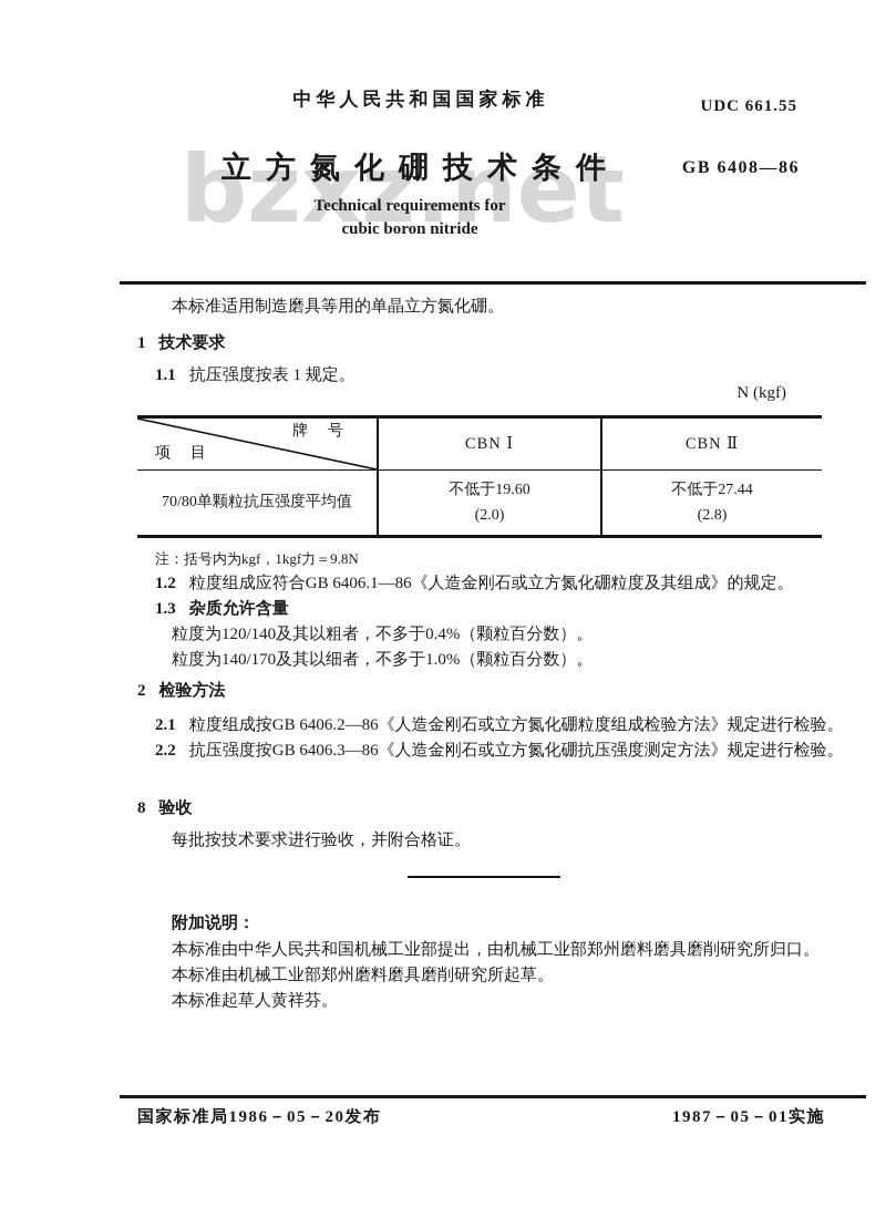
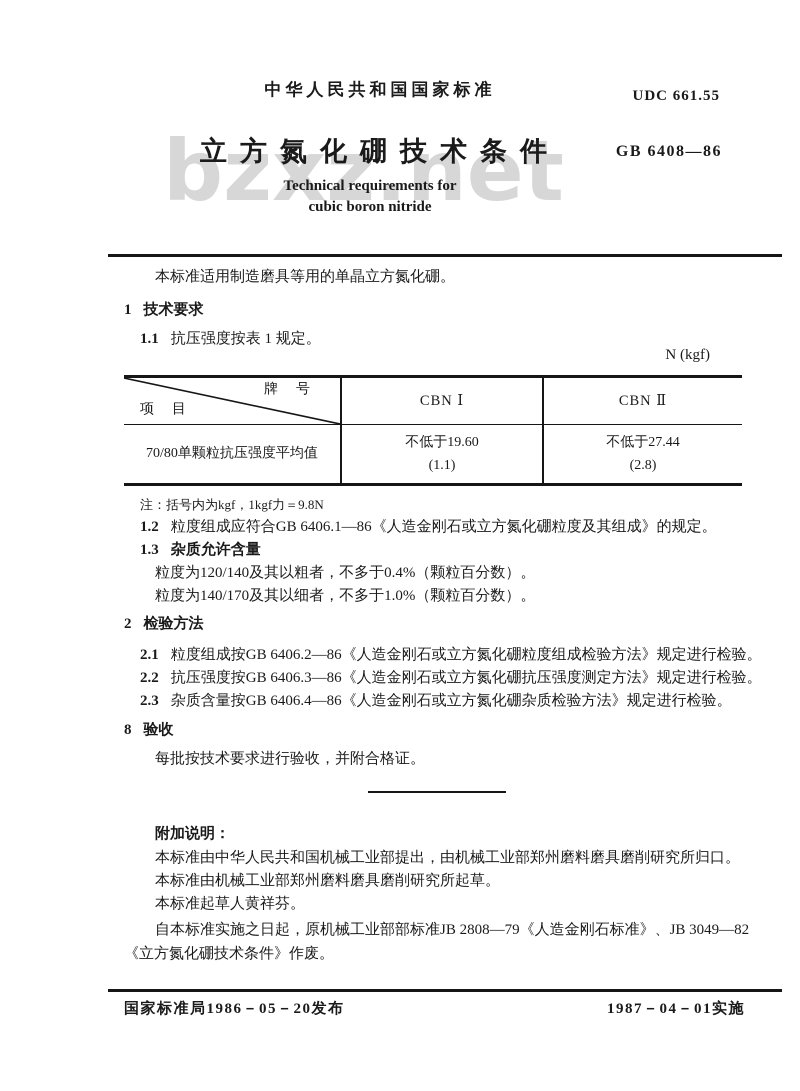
  bzxz.net
  中华人民共和国国家标准
  UDC 661.55
  立方氮化硼技术条件
  GB 6408—86
  Technical requirements for
  cubic boron nitride
  本标准适用制造磨具等用的单晶立方氮化硼。
  1 技术要求
  1.1 抗压强度按表 1 规定。
  N (kgf)
  牌 号
  项 目
  CBN Ⅰ
  CBN Ⅱ
  70/80单颗粒抗压强度平均值
  不低于19.60
- (2.0)
+ (1.1)
  不低于27.44
  (2.8)
  注：括号内为kgf，1kgf力＝9.8N
  1.2 粒度组成应符合GB 6406.1—86《人造金刚石或立方氮化硼粒度及其组成》的规定。
  1.3 杂质允许含量
  粒度为120/140及其以粗者，不多于0.4%（颗粒百分数）。
  粒度为140/170及其以细者，不多于1.0%（颗粒百分数）。
  2 检验方法
  2.1 粒度组成按GB 6406.2—86《人造金刚石或立方氮化硼粒度组成检验方法》规定进行检验。
  2.2 抗压强度按GB 6406.3—86《人造金刚石或立方氮化硼抗压强度测定方法》规定进行检验。
+ 2.3 杂质含量按GB 6406.4—86《人造金刚石或立方氮化硼杂质检验方法》规定进行检验。
  8 验收
  每批按技术要求进行验收，并附合格证。
  附加说明：
  本标准由中华人民共和国机械工业部提出，由机械工业部郑州磨料磨具磨削研究所归口。
  本标准由机械工业部郑州磨料磨具磨削研究所起草。
  本标准起草人黄祥芬。
+ 自本标准实施之日起，原机械工业部部标准JB 2808—79《人造金刚石标准》、JB 3049—82《立方氮化硼技术条件》作废。
  国家标准局1986－05－20发布
- 1987－05－01实施
+ 1987－04－01实施
